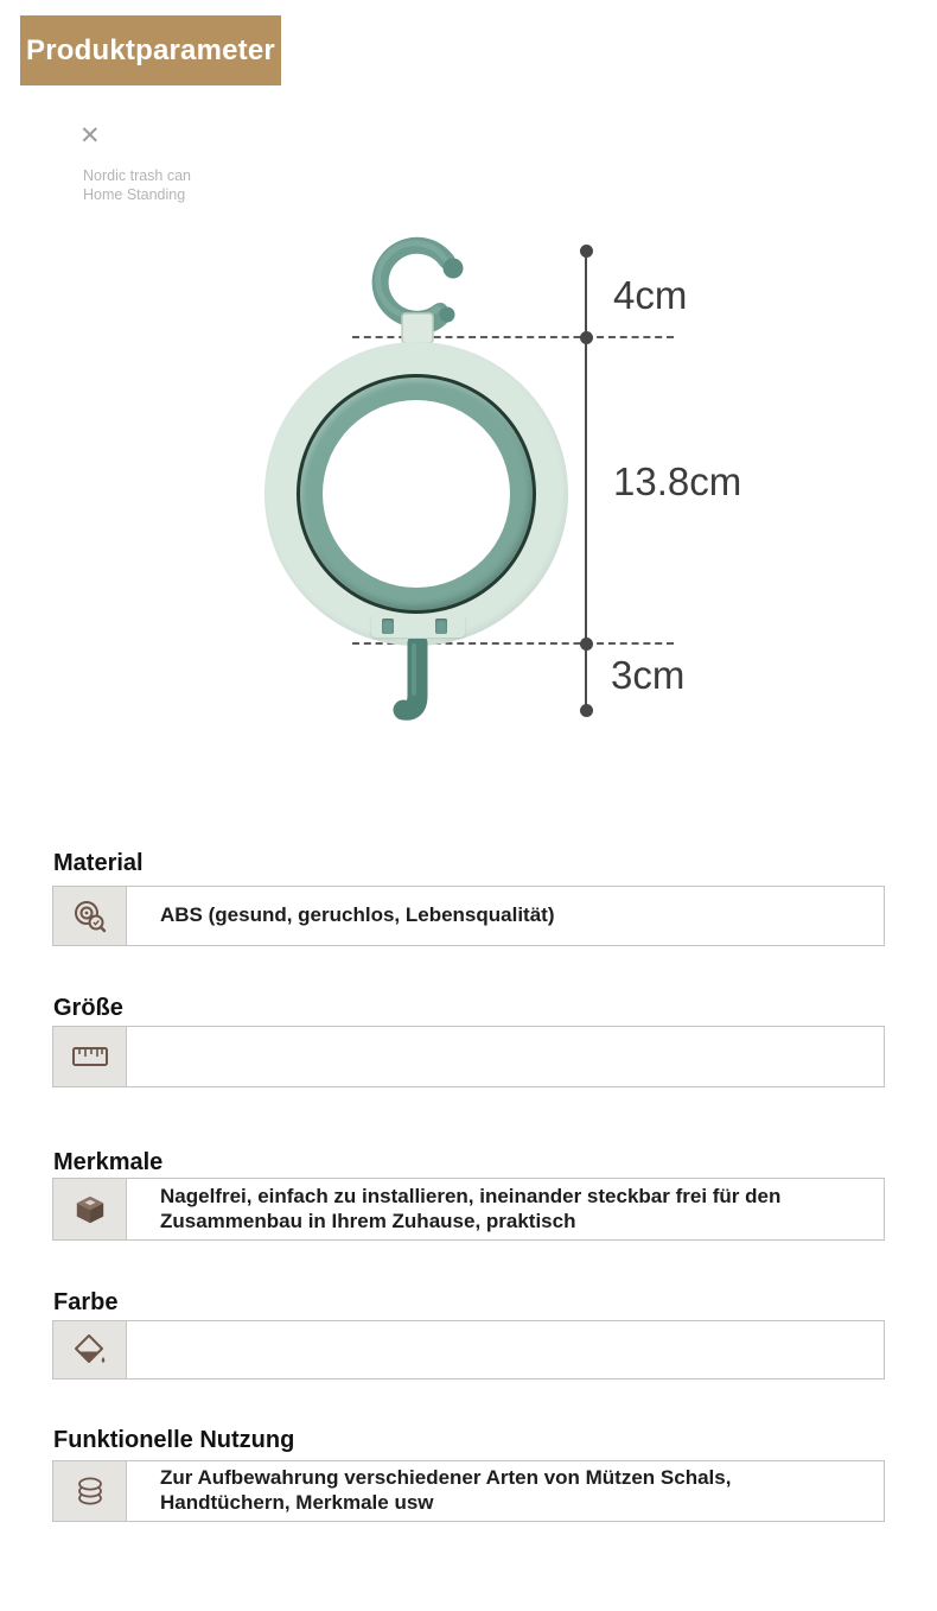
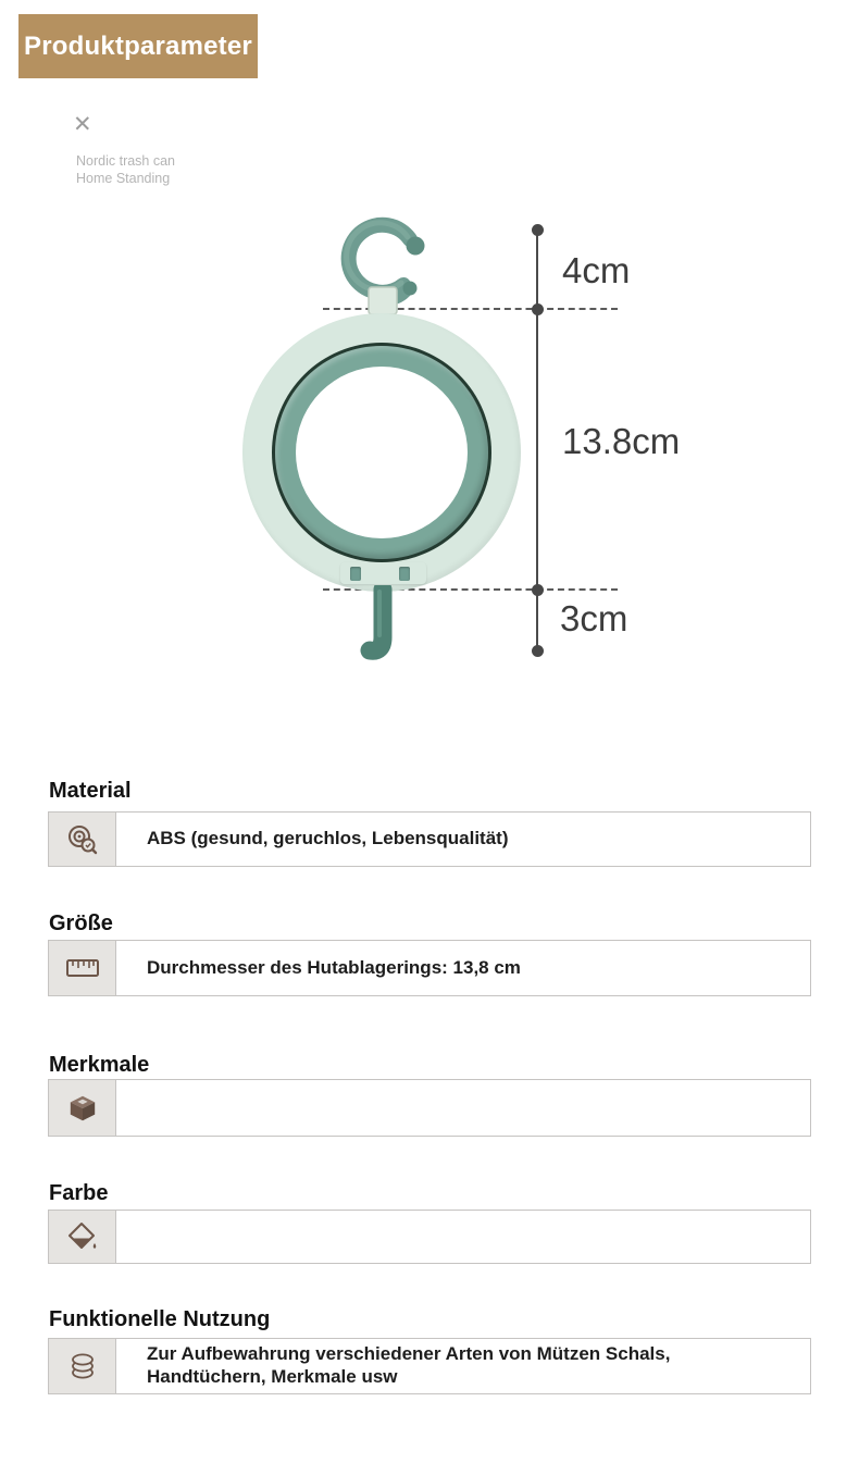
  Produktparameter
  ✕
  Nordic trash can
  Home Standing
  4cm
  13.8cm
  3cm
  Material
  ABS (gesund, geruchlos, Lebensqualität)
  Größe
+ Durchmesser des Hutablagerings: 13,8 cm
  Merkmale
- Nagelfrei, einfach zu installieren, ineinander steckbar frei für den Zusammenbau in Ihrem Zuhause, praktisch
  Farbe
  Funktionelle Nutzung
  Zur Aufbewahrung verschiedener Arten von Mützen Schals, Handtüchern, Merkmale usw
